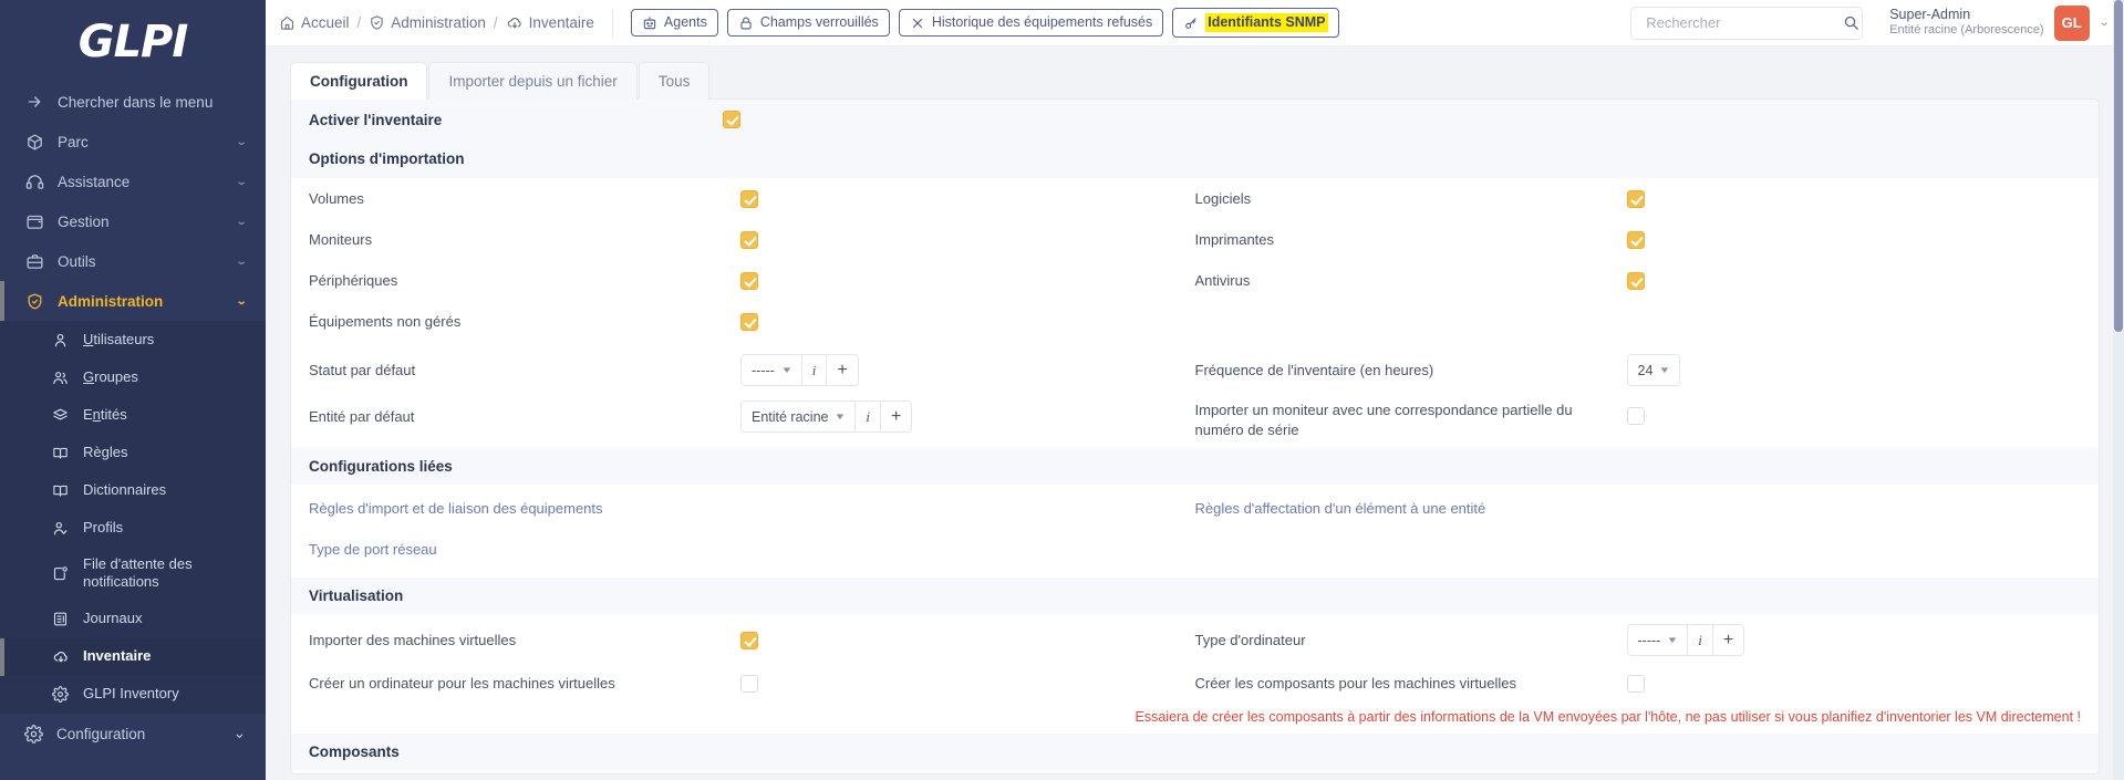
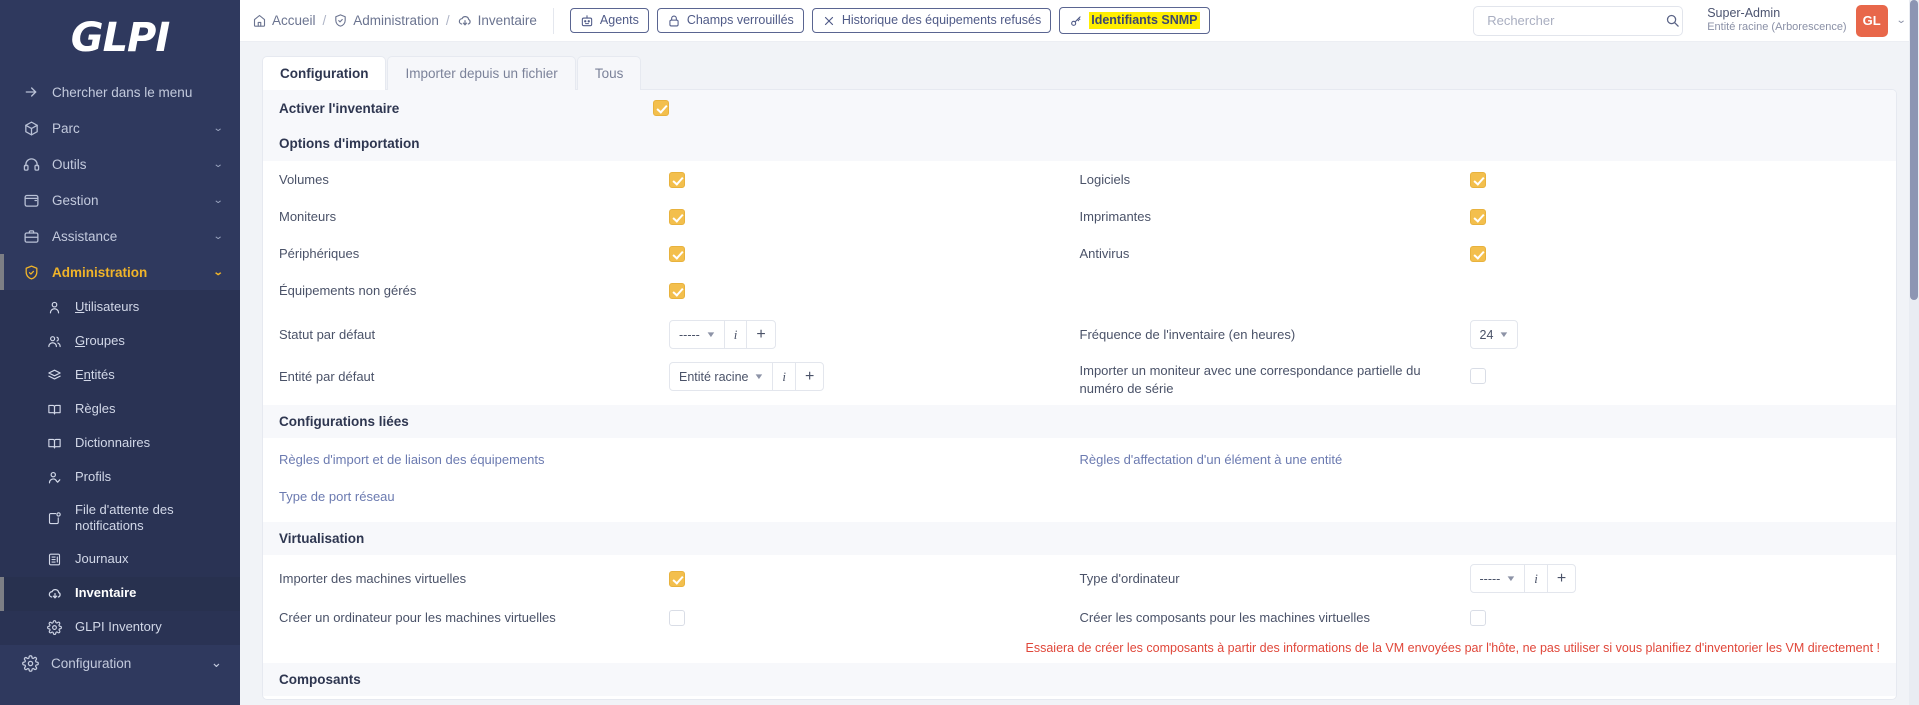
  GLPI
  Chercher dans le menu
  Parc
  ⌄
- Assistance
+ Outils
  ⌄
  Gestion
  ⌄
- Outils
+ Assistance
  ⌄
  Administration
  ⌄
  Utilisateurs
  Groupes
  Entités
  Règles
  Dictionnaires
  Profils
  File d'attente des notifications
  Journaux
  Inventaire
  GLPI Inventory
  Configuration
  ⌄
  Accueil
  /
  Administration
  /
  Inventaire
  Agents
  Champs verrouillés
  Historique des équipements refusés
  Identifiants SNMP
  Rechercher
  Super-Admin
  Entité racine (Arborescence)
  GL
  ⌄
  Configuration
  Importer depuis un fichier
  Tous
  Activer l'inventaire
  Options d'importation
  Volumes
  Logiciels
  Moniteurs
  Imprimantes
  Périphériques
  Antivirus
  Équipements non gérés
  Statut par défaut
  -----
  ▼
  i
  +
  Fréquence de l'inventaire (en heures)
  24
  ▼
  Entité par défaut
  Entité racine
  ▼
  i
  +
  Importer un moniteur avec une correspondance partielle du numéro de série
  Configurations liées
  Règles d'import et de liaison des équipements
  Règles d'affectation d'un élément à une entité
  Type de port réseau
  Virtualisation
  Importer des machines virtuelles
  Type d'ordinateur
  -----
  ▼
  i
  +
  Créer un ordinateur pour les machines virtuelles
  Créer les composants pour les machines virtuelles
  Essaiera de créer les composants à partir des informations de la VM envoyées par l'hôte, ne pas utiliser si vous planifiez d'inventorier les VM directement !
  Composants
